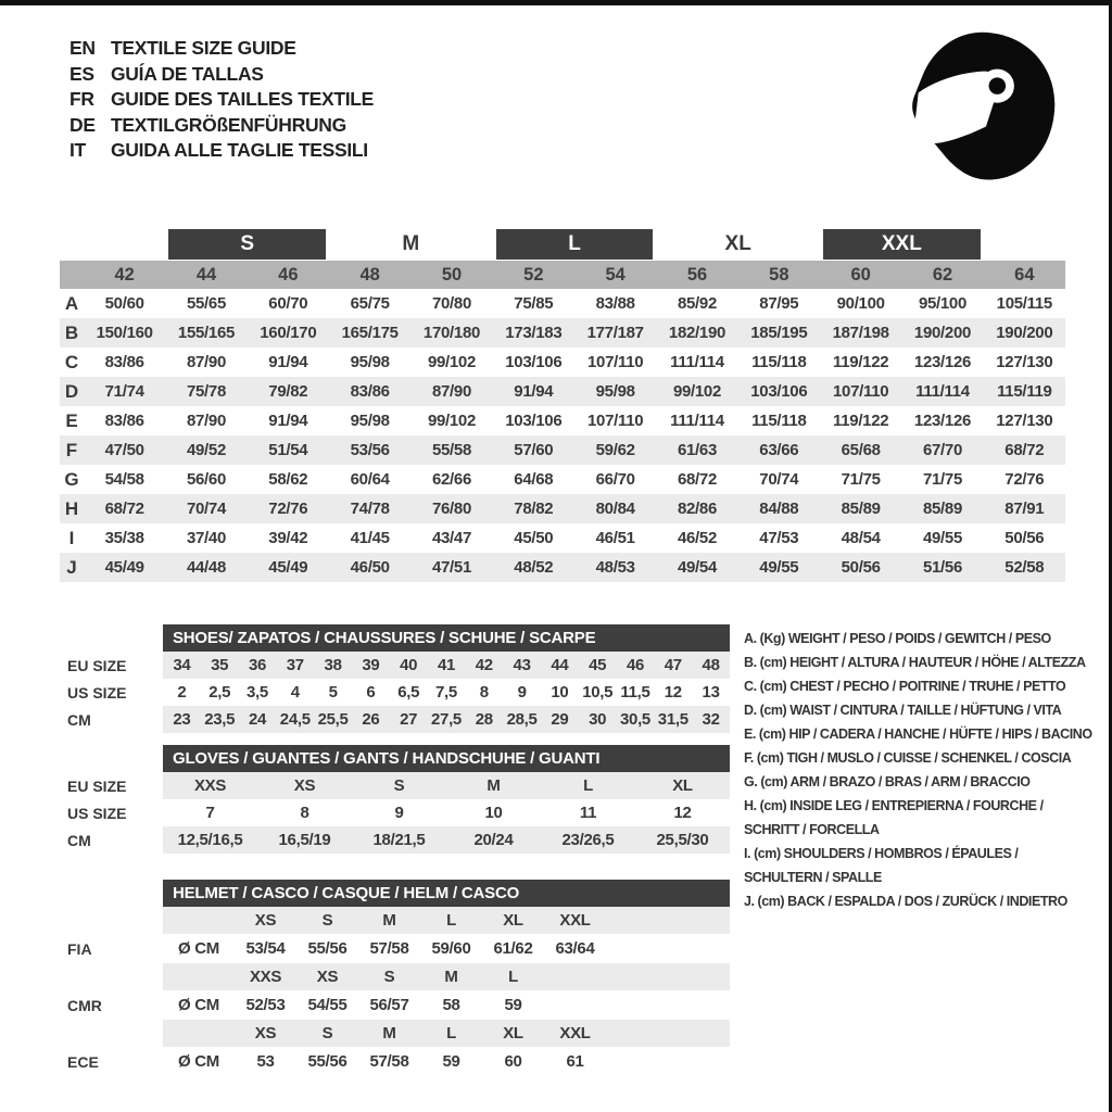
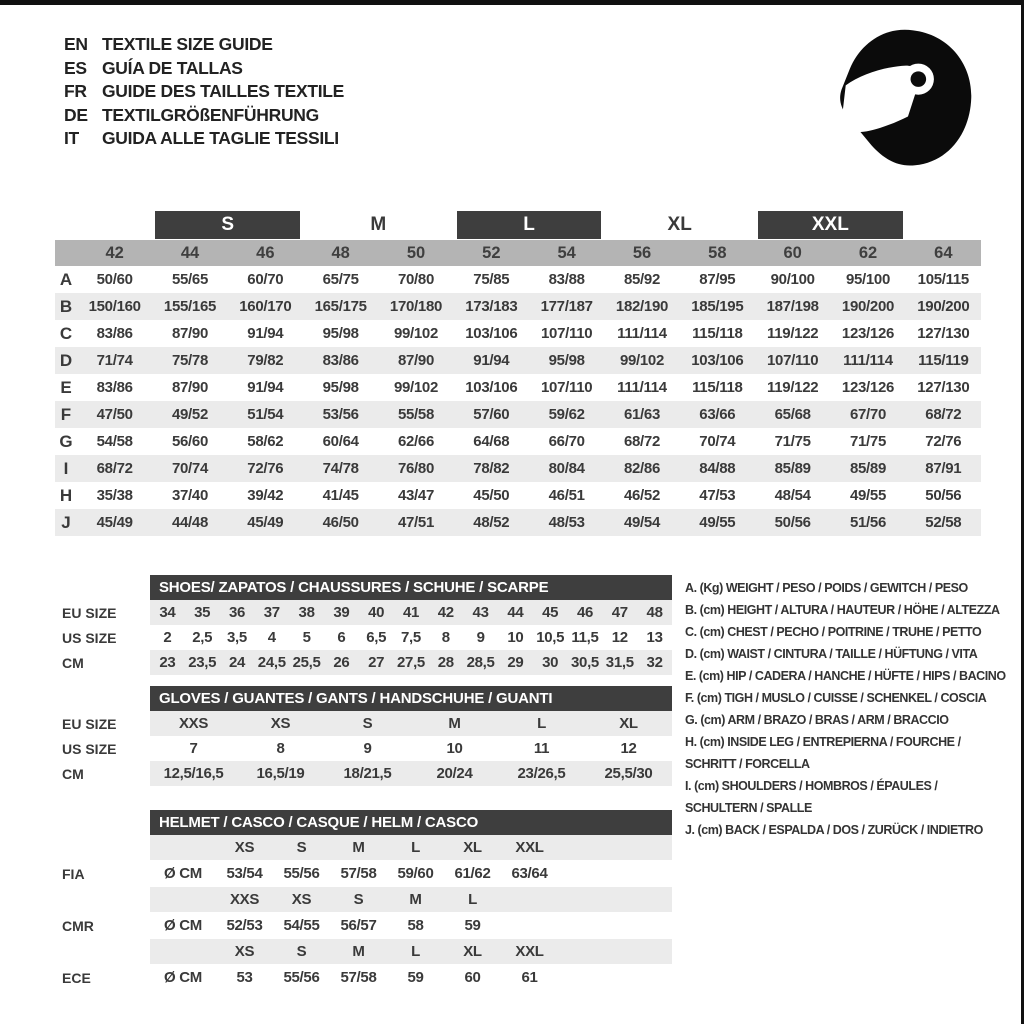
  EN
  TEXTILE SIZE GUIDE
  ES
  GUÍA DE TALLAS
  FR
  GUIDE DES TAILLES TEXTILE
  DE
  TEXTILGRÖßENFÜHRUNG
  IT
  GUIDA ALLE TAGLIE TESSILI
  S
  M
  L
  XL
  XXL
  42
  44
  46
  48
  50
  52
  54
  56
  58
  60
  62
  64
  A
  50/60
  55/65
  60/70
  65/75
  70/80
  75/85
  83/88
  85/92
  87/95
  90/100
  95/100
  105/115
  B
  150/160
  155/165
  160/170
  165/175
  170/180
  173/183
  177/187
  182/190
  185/195
  187/198
  190/200
  190/200
  C
  83/86
  87/90
  91/94
  95/98
  99/102
  103/106
  107/110
  111/114
  115/118
  119/122
  123/126
  127/130
  D
  71/74
  75/78
  79/82
  83/86
  87/90
  91/94
  95/98
  99/102
  103/106
  107/110
  111/114
  115/119
  E
  83/86
  87/90
  91/94
  95/98
  99/102
  103/106
  107/110
  111/114
  115/118
  119/122
  123/126
  127/130
  F
  47/50
  49/52
  51/54
  53/56
  55/58
  57/60
  59/62
  61/63
  63/66
  65/68
  67/70
  68/72
  G
  54/58
  56/60
  58/62
  60/64
  62/66
  64/68
  66/70
  68/72
  70/74
  71/75
  71/75
  72/76
- H
+ I
  68/72
  70/74
  72/76
  74/78
  76/80
  78/82
  80/84
  82/86
  84/88
  85/89
  85/89
  87/91
- I
+ H
  35/38
  37/40
  39/42
  41/45
  43/47
  45/50
  46/51
  46/52
  47/53
  48/54
  49/55
  50/56
  J
  45/49
  44/48
  45/49
  46/50
  47/51
  48/52
  48/53
  49/54
  49/55
  50/56
  51/56
  52/58
  SHOES/ ZAPATOS / CHAUSSURES / SCHUHE / SCARPE
  EU SIZE
  34
  35
  36
  37
  38
  39
  40
  41
  42
  43
  44
  45
  46
  47
  48
  US SIZE
  2
  2,5
  3,5
  4
  5
  6
  6,5
  7,5
  8
  9
  10
  10,5
  11,5
  12
  13
  CM
  23
  23,5
  24
  24,5
  25,5
  26
  27
  27,5
  28
  28,5
  29
  30
  30,5
  31,5
  32
  GLOVES / GUANTES / GANTS / HANDSCHUHE / GUANTI
  EU SIZE
  XXS
  XS
  S
  M
  L
  XL
  US SIZE
  7
  8
  9
  10
  11
  12
  CM
  12,5/16,5
  16,5/19
  18/21,5
  20/24
  23/26,5
  25,5/30
  HELMET / CASCO / CASQUE / HELM / CASCO
  XS
  S
  M
  L
  XL
  XXL
  FIA
  Ø CM
  53/54
  55/56
  57/58
  59/60
  61/62
  63/64
  XXS
  XS
  S
  M
  L
  CMR
  Ø CM
  52/53
  54/55
  56/57
  58
  59
  XS
  S
  M
  L
  XL
  XXL
  ECE
  Ø CM
  53
  55/56
  57/58
  59
  60
  61
  A. (Kg) WEIGHT / PESO / POIDS / GEWITCH / PESO
  B. (cm) HEIGHT / ALTURA / HAUTEUR / HÖHE / ALTEZZA
  C. (cm) CHEST / PECHO / POITRINE / TRUHE / PETTO
  D. (cm) WAIST / CINTURA / TAILLE / HÜFTUNG / VITA
  E. (cm) HIP / CADERA / HANCHE / HÜFTE / HIPS / BACINO
  F. (cm) TIGH / MUSLO / CUISSE / SCHENKEL / COSCIA
  G. (cm) ARM / BRAZO / BRAS / ARM / BRACCIO
  H. (cm) INSIDE LEG / ENTREPIERNA / FOURCHE /
  SCHRITT / FORCELLA
  I. (cm) SHOULDERS / HOMBROS / ÉPAULES /
  SCHULTERN / SPALLE
  J. (cm) BACK / ESPALDA / DOS / ZURÜCK / INDIETRO
